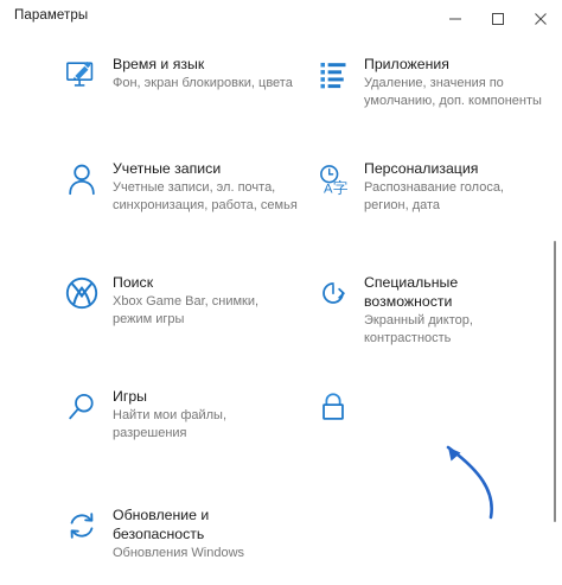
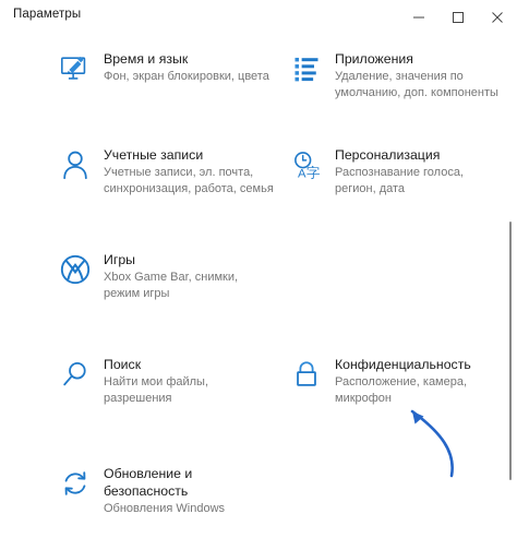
  Параметры
  Время и язык
  Фон, экран блокировки, цвета
  Приложения
  Удаление, значения по
  умолчанию, доп. компоненты
  Учетные записи
  Учетные записи, эл. почта,
  синхронизация, работа, семья
  A
  字
  Персонализация
  Распознавание голоса,
  регион, дата
- Поиск
+ Игры
  Xbox Game Bar, снимки,
  режим игры
- Специальные
- возможности
- Экранный диктор,
- контрастность
- Игры
+ Поиск
  Найти мои файлы,
  разрешения
+ Конфиденциальность
+ Расположение, камера,
+ микрофон
  Обновление и
  безопасность
  Обновления Windows
